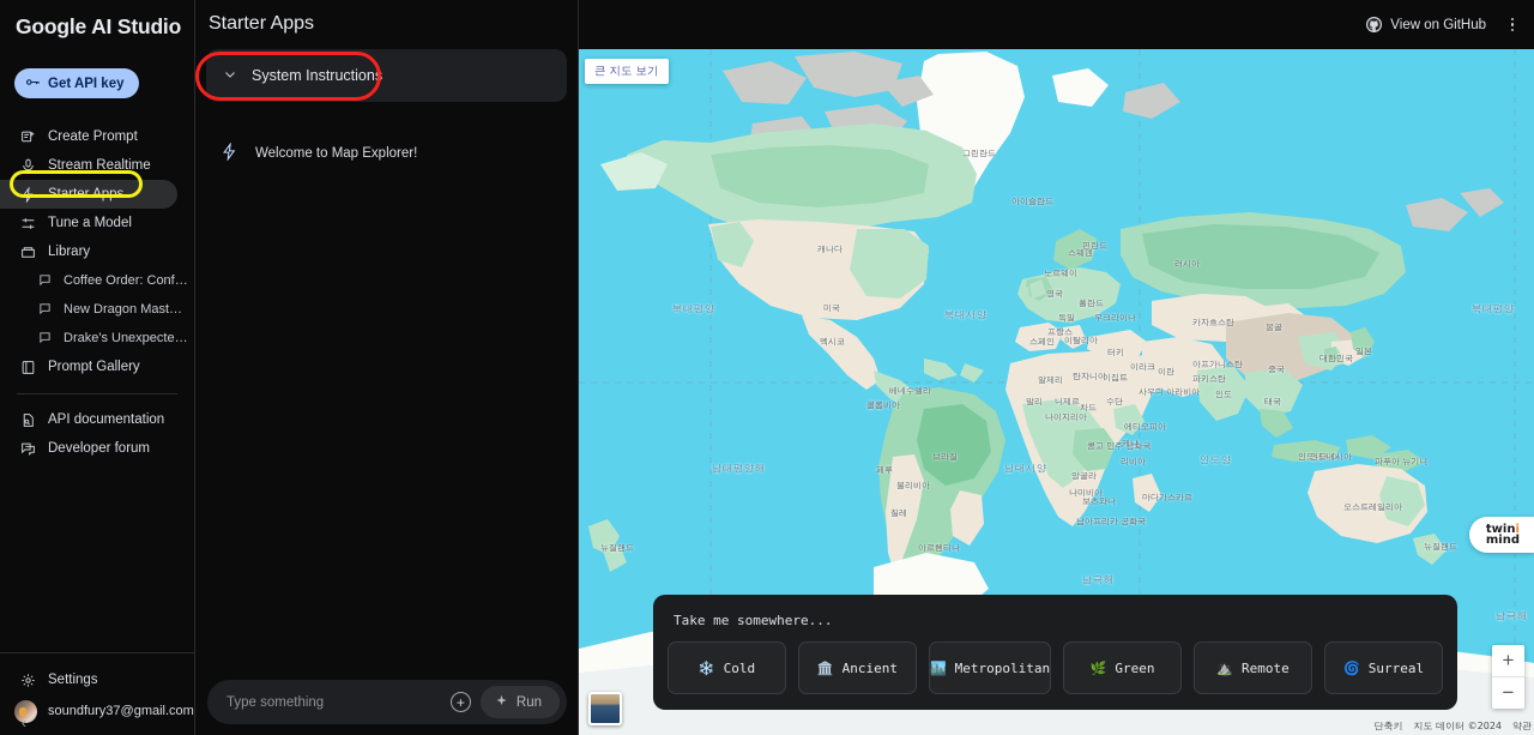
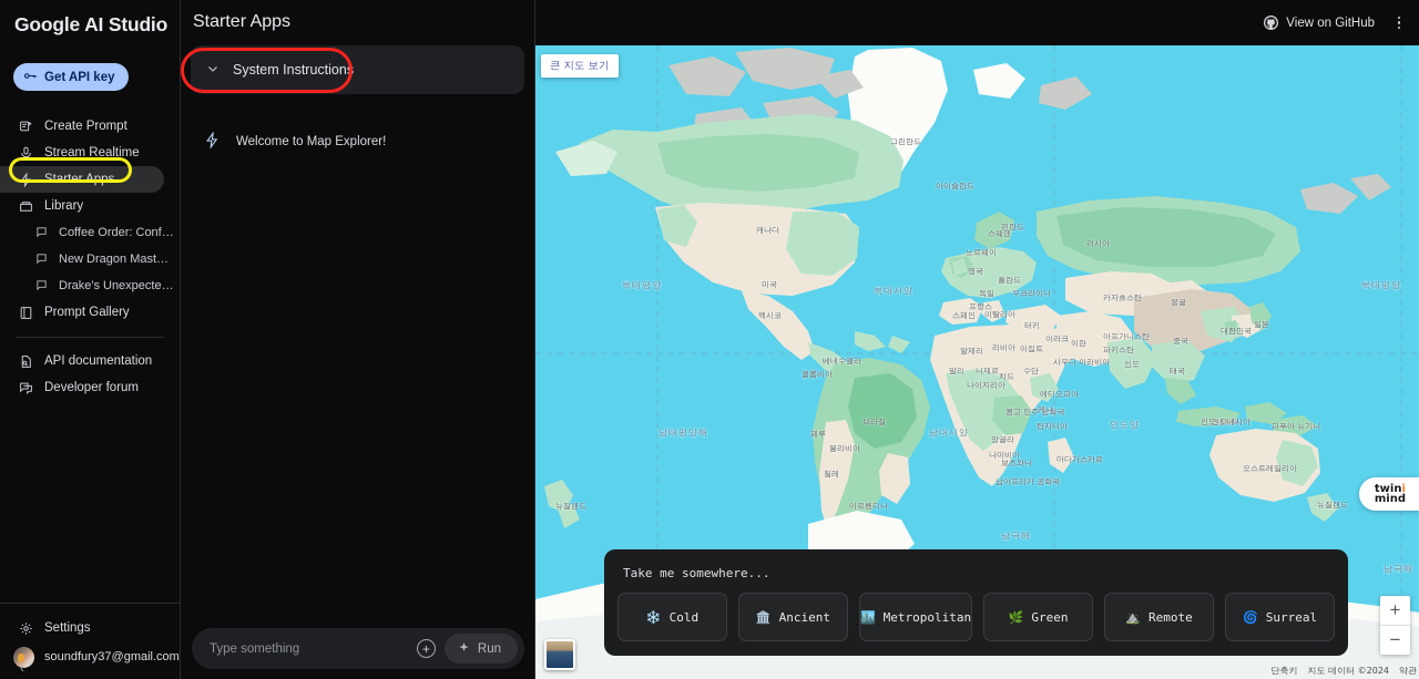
  Google AI Studio
  Get API key
  Create Prompt
  Stream Realtime
  Starter Apps
- Tune a Model
  Library
  Coffee Order: Confir..
  New Dragon Master A
  Drake's Unexpected
  Prompt Gallery
  API documentation
  Developer forum
  Settings
  soundfury37@gmail.com
  ‹
  Starter Apps
  System Instructions
  Welcome to Map Explorer!
  Type something
  +
  Run
  View on GitHub
  큰 지도 보기
  북태평양
  북대서양
  북태평양
  남태평양해
  남대서양
  인도양
  남극해
  남극해
  그린란드
  아이슬란드
  캐나다
  미국
  멕시코
  베네수엘라
  콜롬비아
  페루
  브라질
  볼리비아
  칠레
  아르헨티나
  뉴질랜드
  영국
  핀란드
  스웨덴
  노르웨이
  폴란드
  독일
  우크라이나
  프랑스
  이탈리아
  스페인
  러시아
  카자흐스탄
  몽골
  터키
  이라크
  이란
  아프가니스탄
  파키스탄
  이집트
  사우디 아라비아
  알제리
- 탄자니아
+ 리비아
  말리
  니제르
  차드
  수단
  나이지리아
  에티오피아
  콩고 민주 공화국
  케냐
- 리비아
+ 탄자니아
  앙골라
  나미비아
  보츠와나
  마다가스카르
  남아프리카 공화국
  인도
  중국
  태국
  대한민국
  일본
  인도네시아
  파푸아 뉴기니
  오스트레일리아
  뉴질랜드
  인도네시아
  twini
  mind
  +
  −
  단축키
  지도 데이터 ©2024
  약관
  Take me somewhere...
  ❄️
  Cold
  🏛️
  Ancient
  🏙️
  Metropolitan
  🌿
  Green
  ⛰️
  Remote
  🌀
  Surreal
